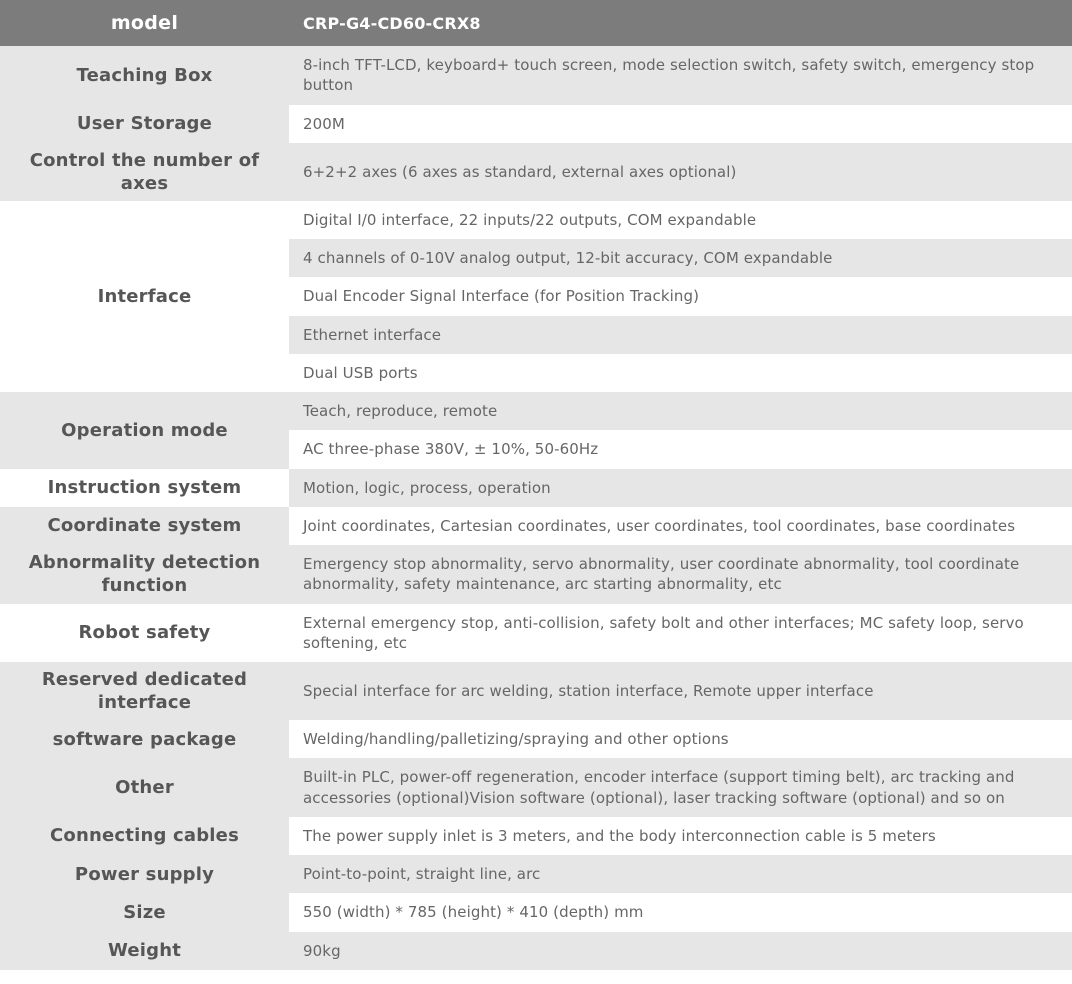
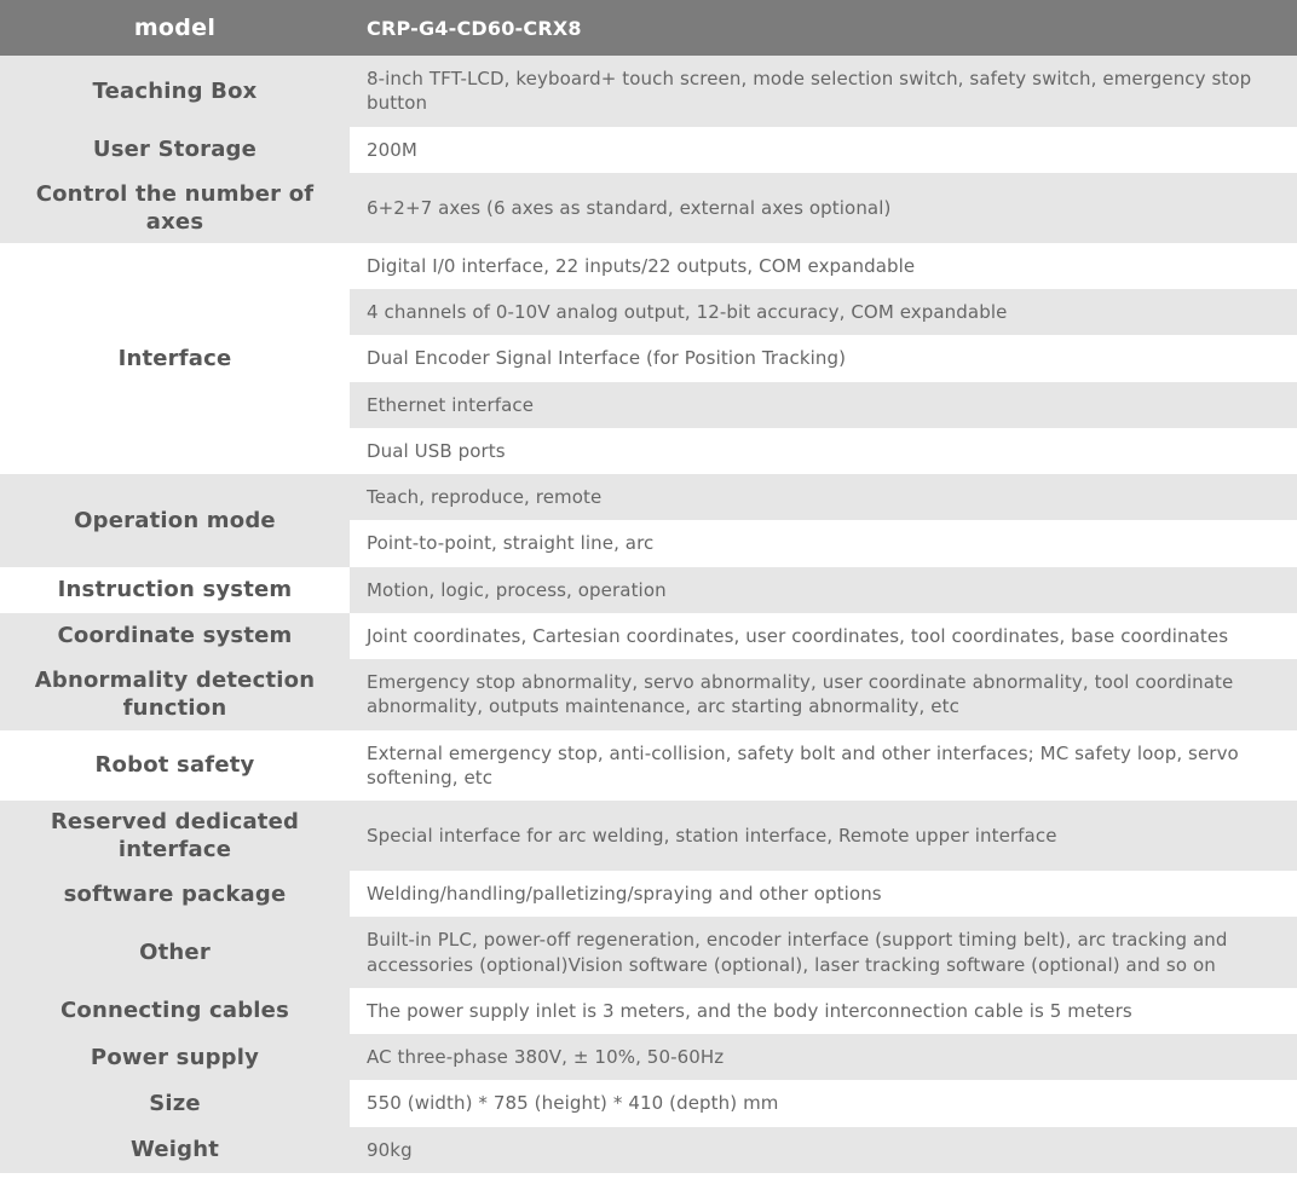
  model	CRP-G4-CD60-CRX8
  Teaching Box	8-inch TFT-LCD, keyboard+ touch screen, mode selection switch, safety switch, emergency stop button
  User Storage	200M
- Control the number of axes	6+2+2 axes (6 axes as standard, external axes optional)
+ Control the number of axes	6+2+7 axes (6 axes as standard, external axes optional)
  Interface	Digital I/0 interface, 22 inputs/22 outputs, COM expandable
  4 channels of 0-10V analog output, 12-bit accuracy, COM expandable
  Dual Encoder Signal Interface (for Position Tracking)
  Ethernet interface
  Dual USB ports
  Operation mode	Teach, reproduce, remote
- AC three-phase 380V, ± 10%, 50-60Hz
+ Point-to-point, straight line, arc
  Instruction system	Motion, logic, process, operation
  Coordinate system	Joint coordinates, Cartesian coordinates, user coordinates, tool coordinates, base coordinates
- Abnormality detection function	Emergency stop abnormality, servo abnormality, user coordinate abnormality, tool coordinate abnormality, safety maintenance, arc starting abnormality, etc
+ Abnormality detection function	Emergency stop abnormality, servo abnormality, user coordinate abnormality, tool coordinate abnormality, outputs maintenance, arc starting abnormality, etc
  Robot safety	External emergency stop, anti-collision, safety bolt and other interfaces; MC safety loop, servo softening, etc
  Reserved dedicated interface	Special interface for arc welding, station interface, Remote upper interface
  software package	Welding/handling/palletizing/spraying and other options
  Other	Built-in PLC, power-off regeneration, encoder interface (support timing belt), arc tracking and accessories (optional)Vision software (optional), laser tracking software (optional) and so on
  Connecting cables	The power supply inlet is 3 meters, and the body interconnection cable is 5 meters
- Power supply	Point-to-point, straight line, arc
+ Power supply	AC three-phase 380V, ± 10%, 50-60Hz
  Size	550 (width) * 785 (height) * 410 (depth) mm
  Weight	90kg
